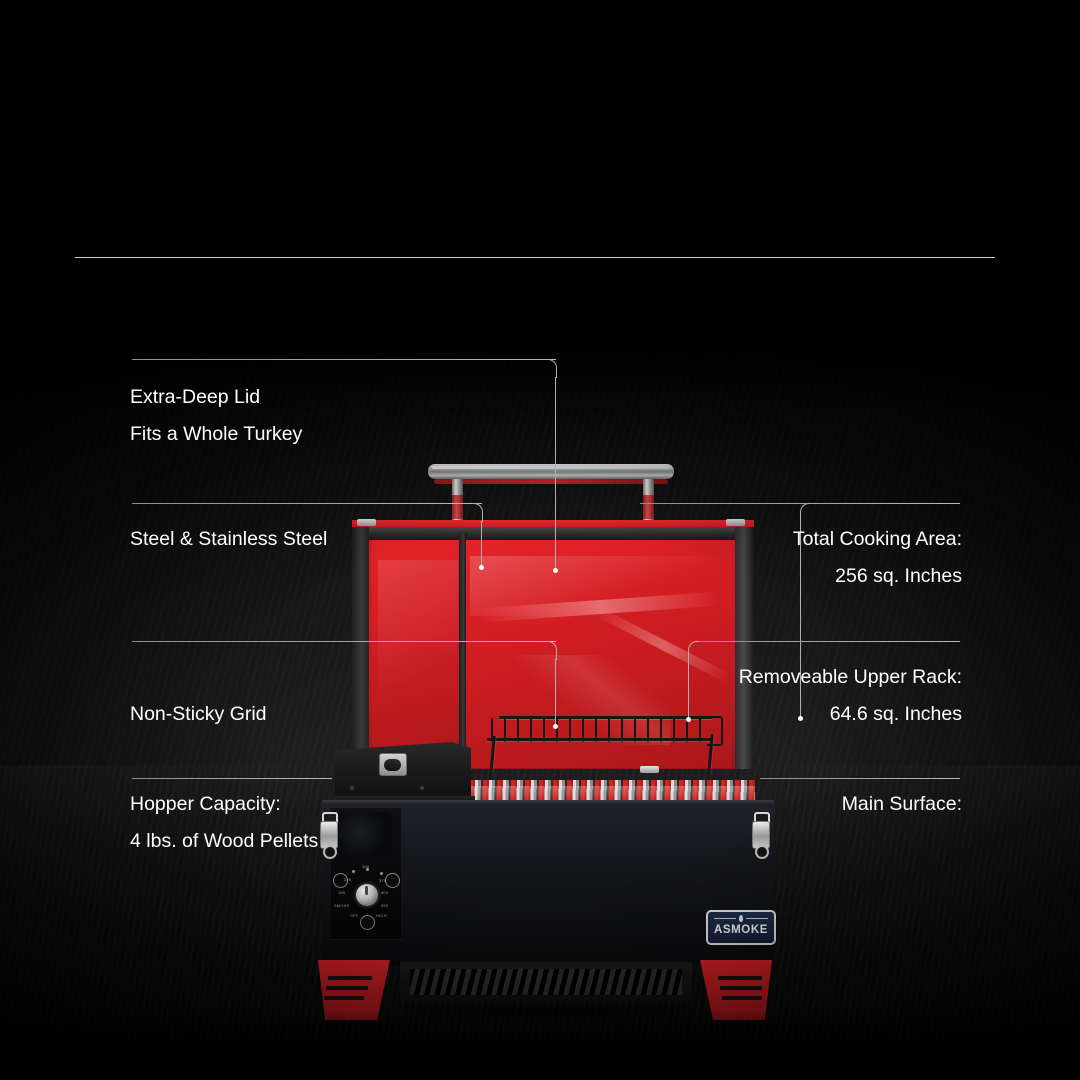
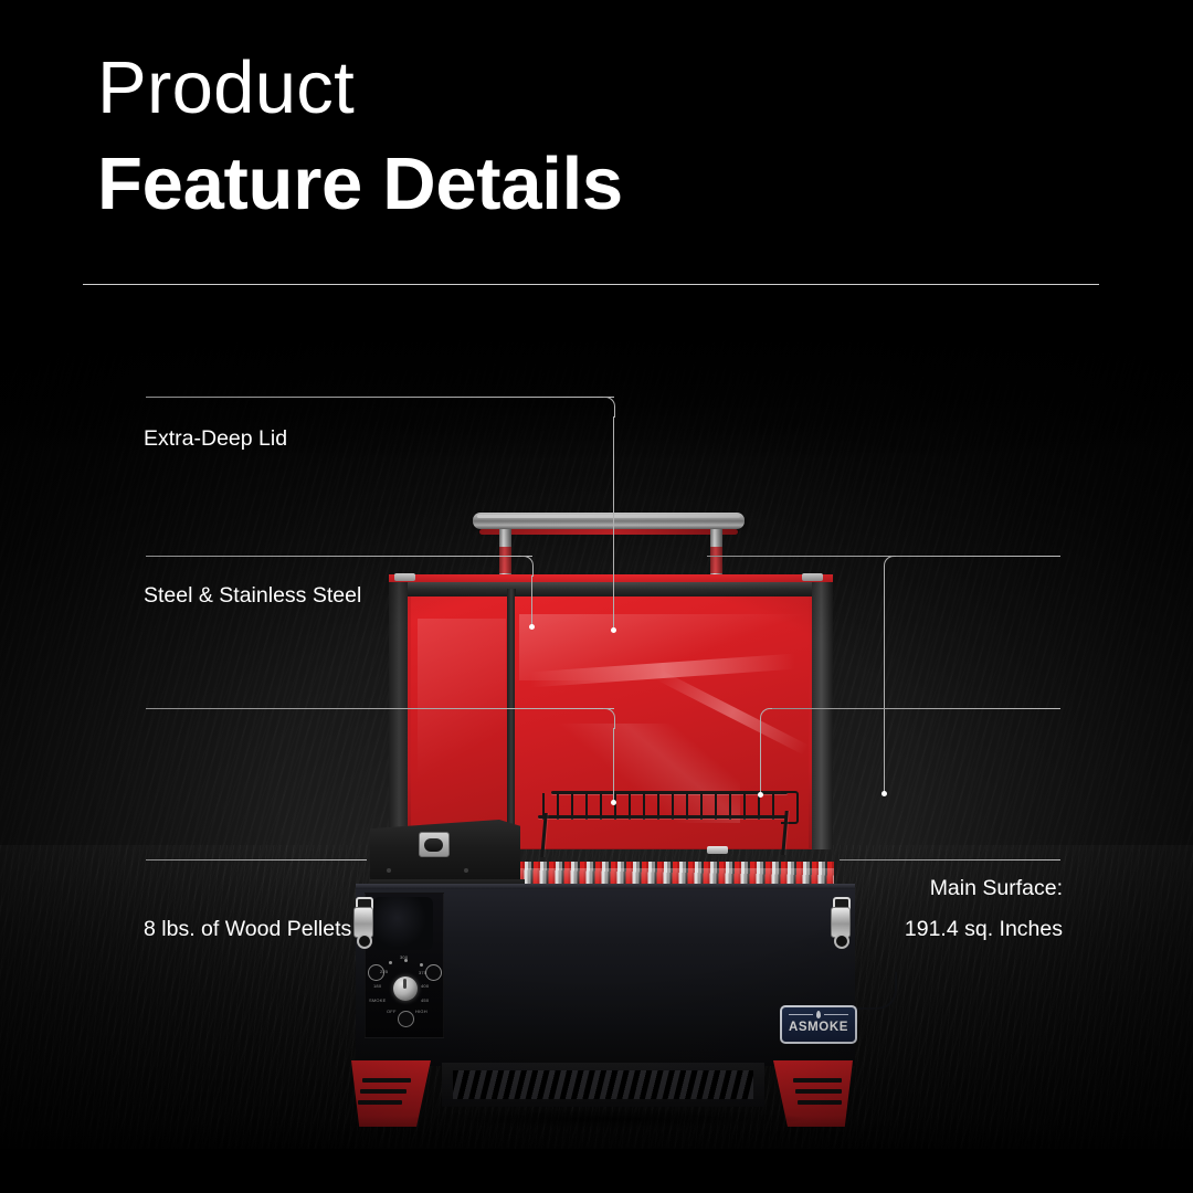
+ Product
+ Feature Details
  Extra-Deep Lid
- Fits a Whole Turkey
  Steel & Stainless Steel
- Non-Sticky Grid
- Hopper Capacity:
- 4 lbs. of Wood Pellets
+ 8 lbs. of Wood Pellets
- Total Cooking Area:
- 256 sq. Inches
- Removeable Upper Rack:
- 64.6 sq. Inches
  Main Surface:
+ 191.4 sq. Inches
